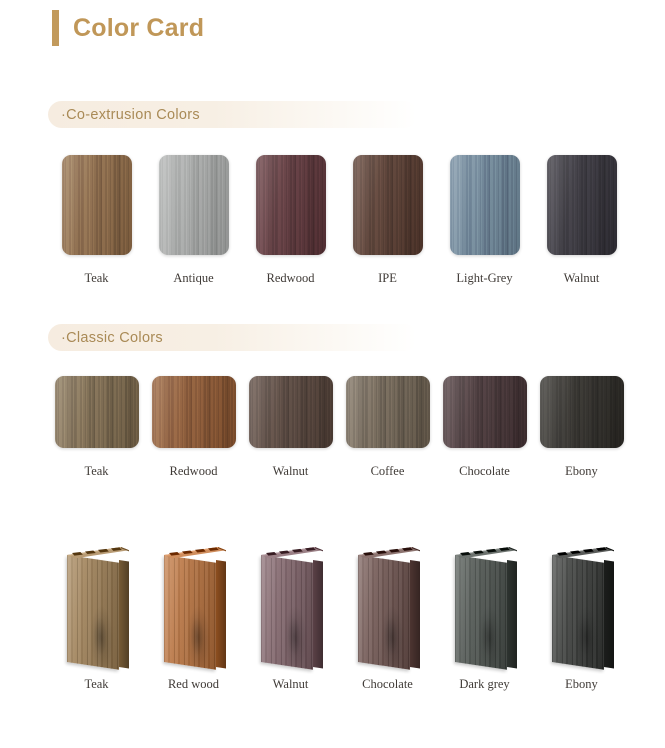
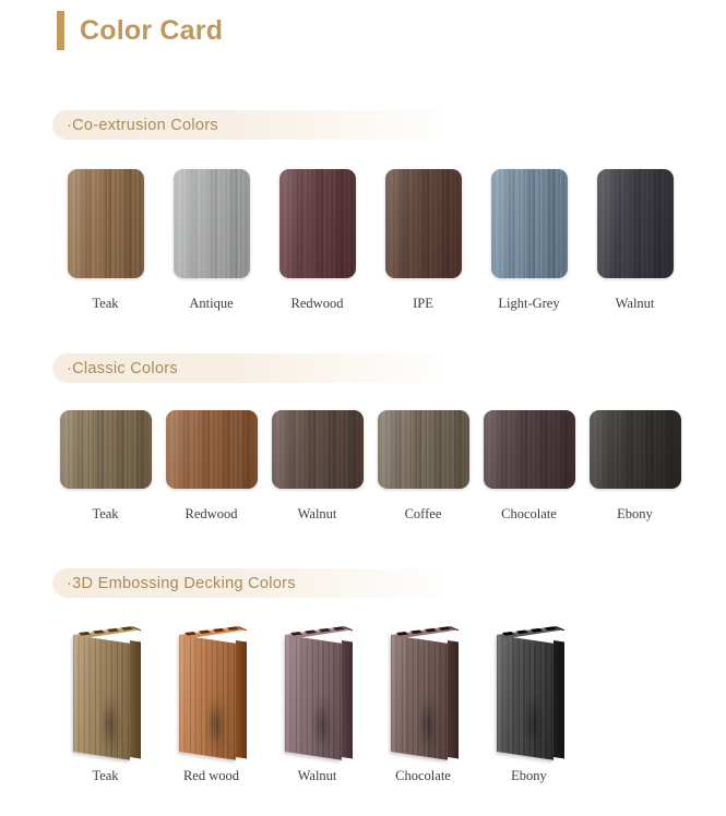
  Color Card
  ·Co-extrusion Colors
  Teak
  Antique
  Redwood
  IPE
  Light-Grey
  Walnut
  ·Classic Colors
  Teak
  Redwood
  Walnut
  Coffee
  Chocolate
  Ebony
+ ·3D Embossing Decking Colors
  Teak
  Red wood
  Walnut
  Chocolate
- Dark grey
  Ebony
